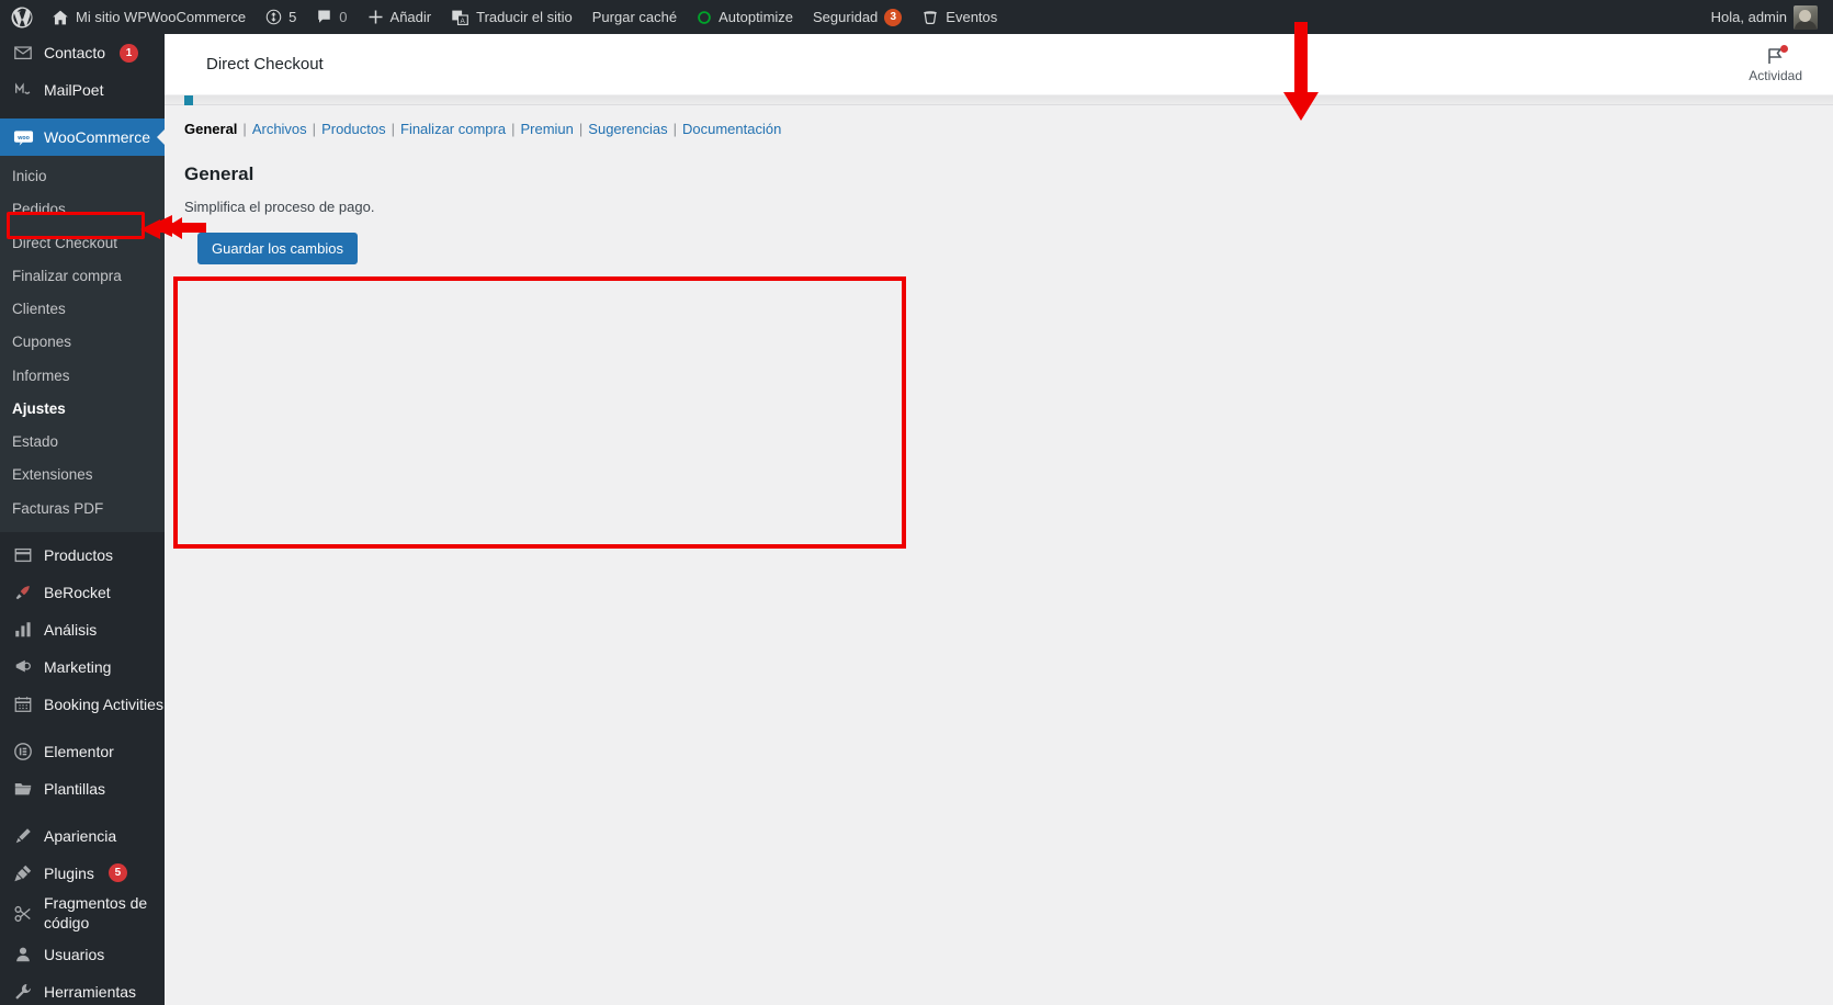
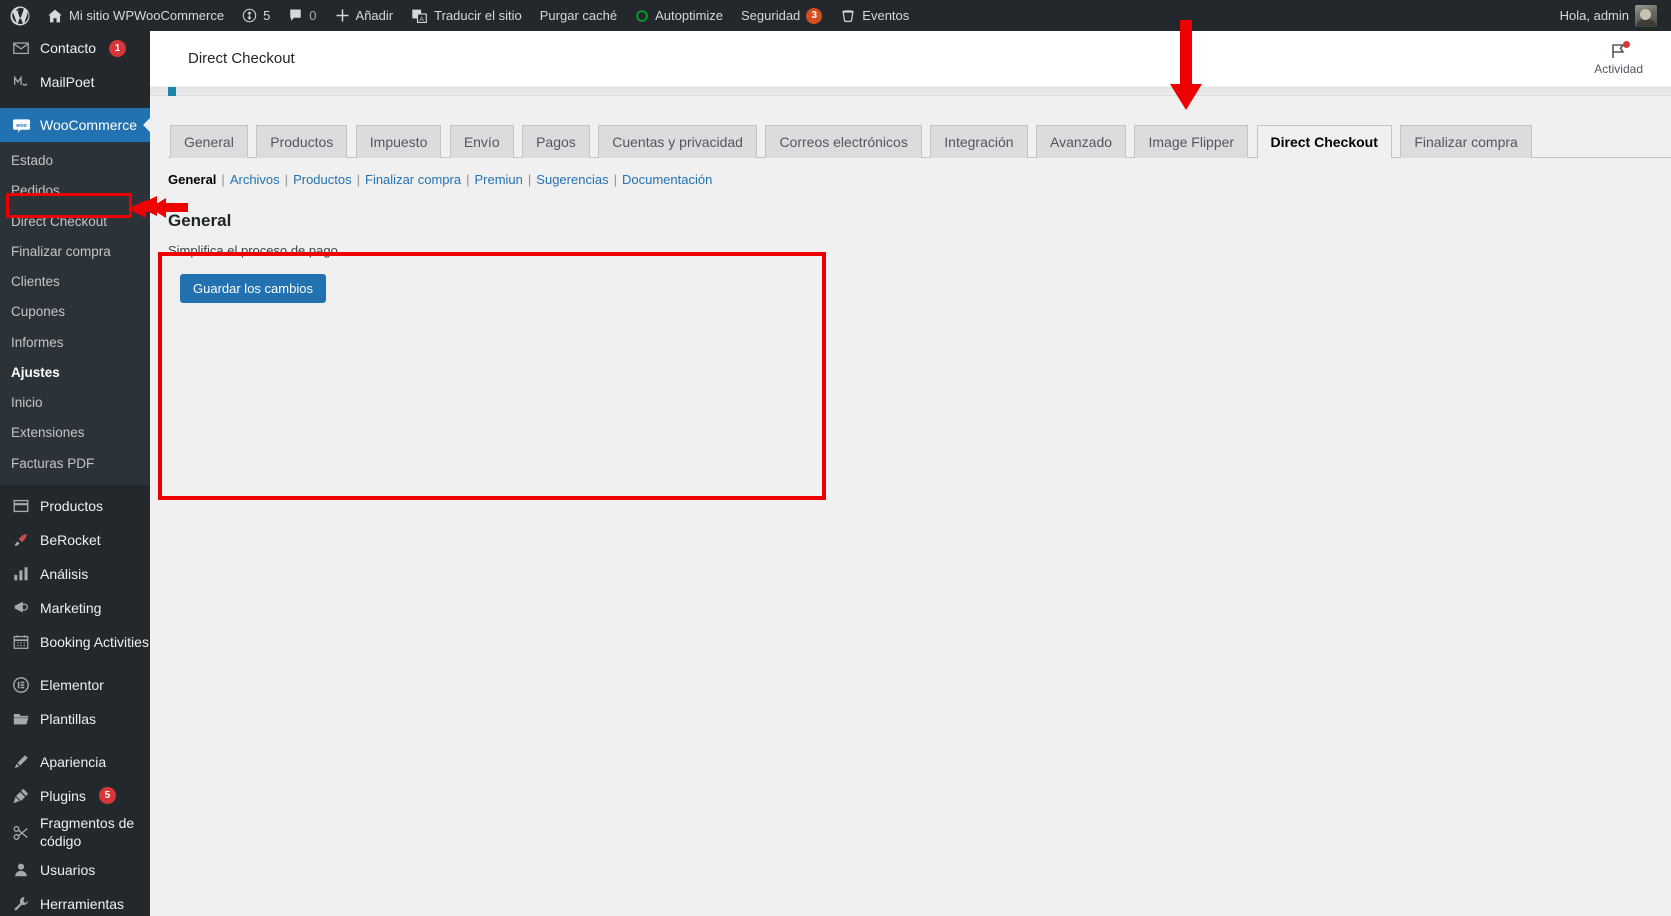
  Mi sitio WPWooCommerce
  5
  0
  Añadir
  Traducir el sitio
  Purgar caché
  Autoptimize
  Seguridad
  3
  Eventos
  Hola, admin
  Contacto
  1
  MailPoet
  WooCommerce
- Inicio
+ Estado
  Pedidos
  Direct Checkout
  Finalizar compra
  Clientes
  Cupones
  Informes
  Ajustes
- Estado
+ Inicio
  Extensiones
  Facturas PDF
  Productos
  BeRocket
  Análisis
  Marketing
  Booking Activities
  Elementor
  Plantillas
  Apariencia
  Plugins
  5
  Fragmentos de código
  Usuarios
  Herramientas
  Direct Checkout
  Actividad
+ General Productos Impuesto Envío Pagos Cuentas y privacidad Correos electrónicos Integración Avanzado Image Flipper Direct Checkout Finalizar compra
  General | Archivos | Productos | Finalizar compra | Premiun | Sugerencias | Documentación
  General
  Simplifica el proceso de pago.
  Guardar los cambios
